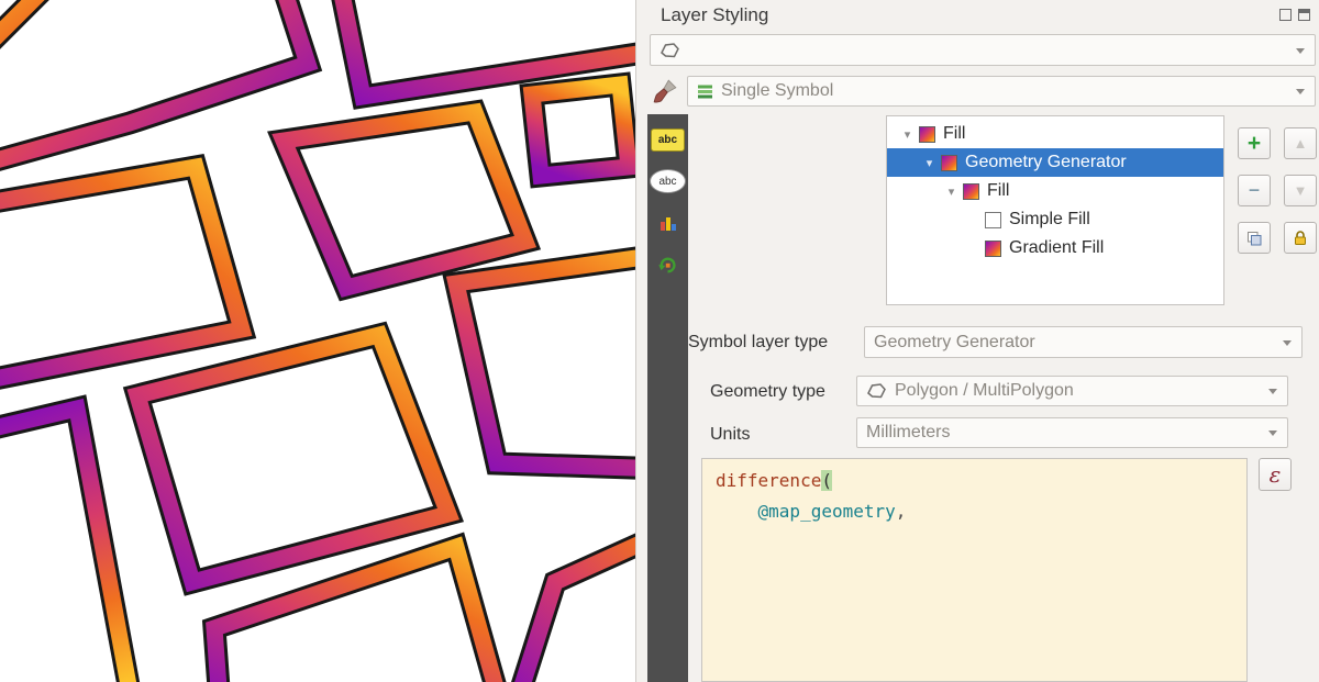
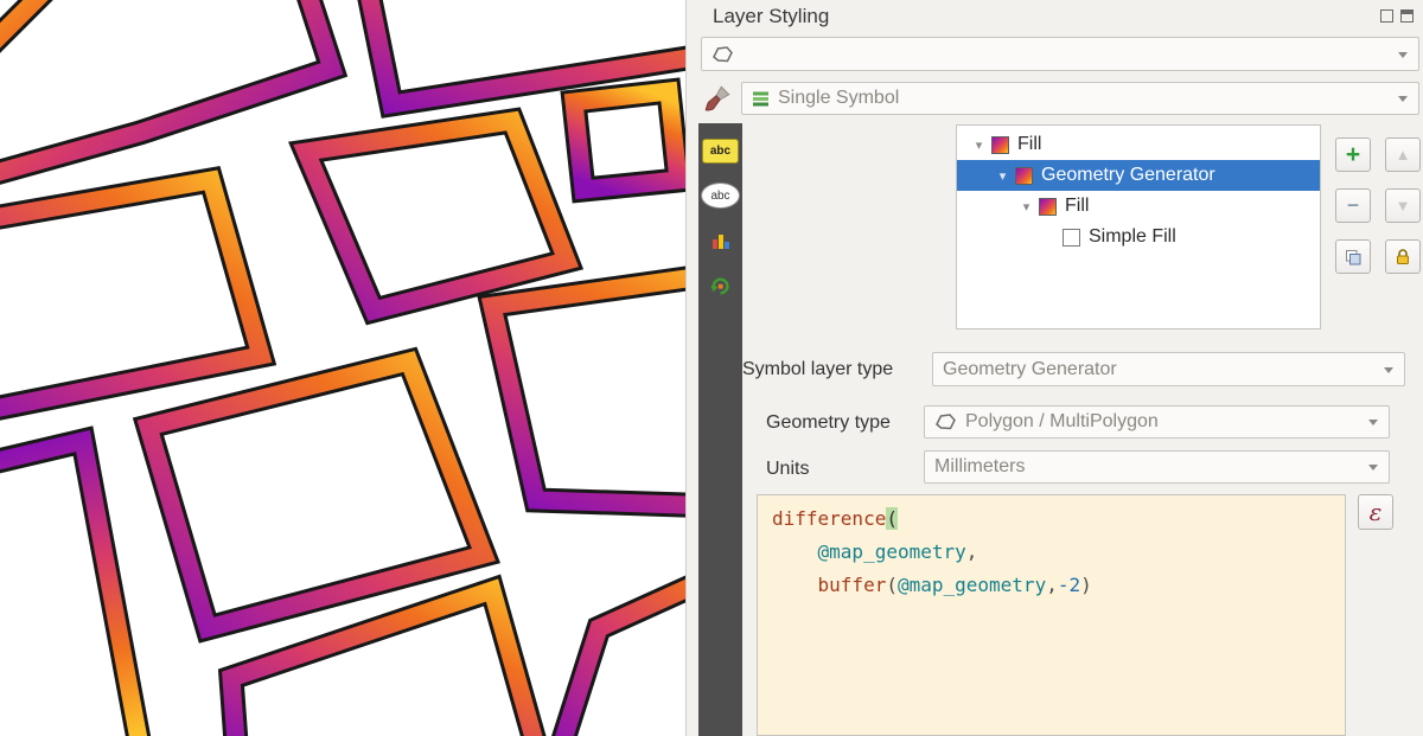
  Layer Styling
  Single Symbol
  abc
  abc
  ▾
  Fill
  ▾
  Geometry Generator
  ▾
  Fill
  Simple Fill
- Gradient Fill
  +
  −
  ▲
  ▼
  Symbol layer type
  Geometry Generator
  Geometry type
  Polygon / MultiPolygon
  Units
  Millimeters
  difference(
  @map_geometry,
+ buffer(@map_geometry,-2)
  ε
